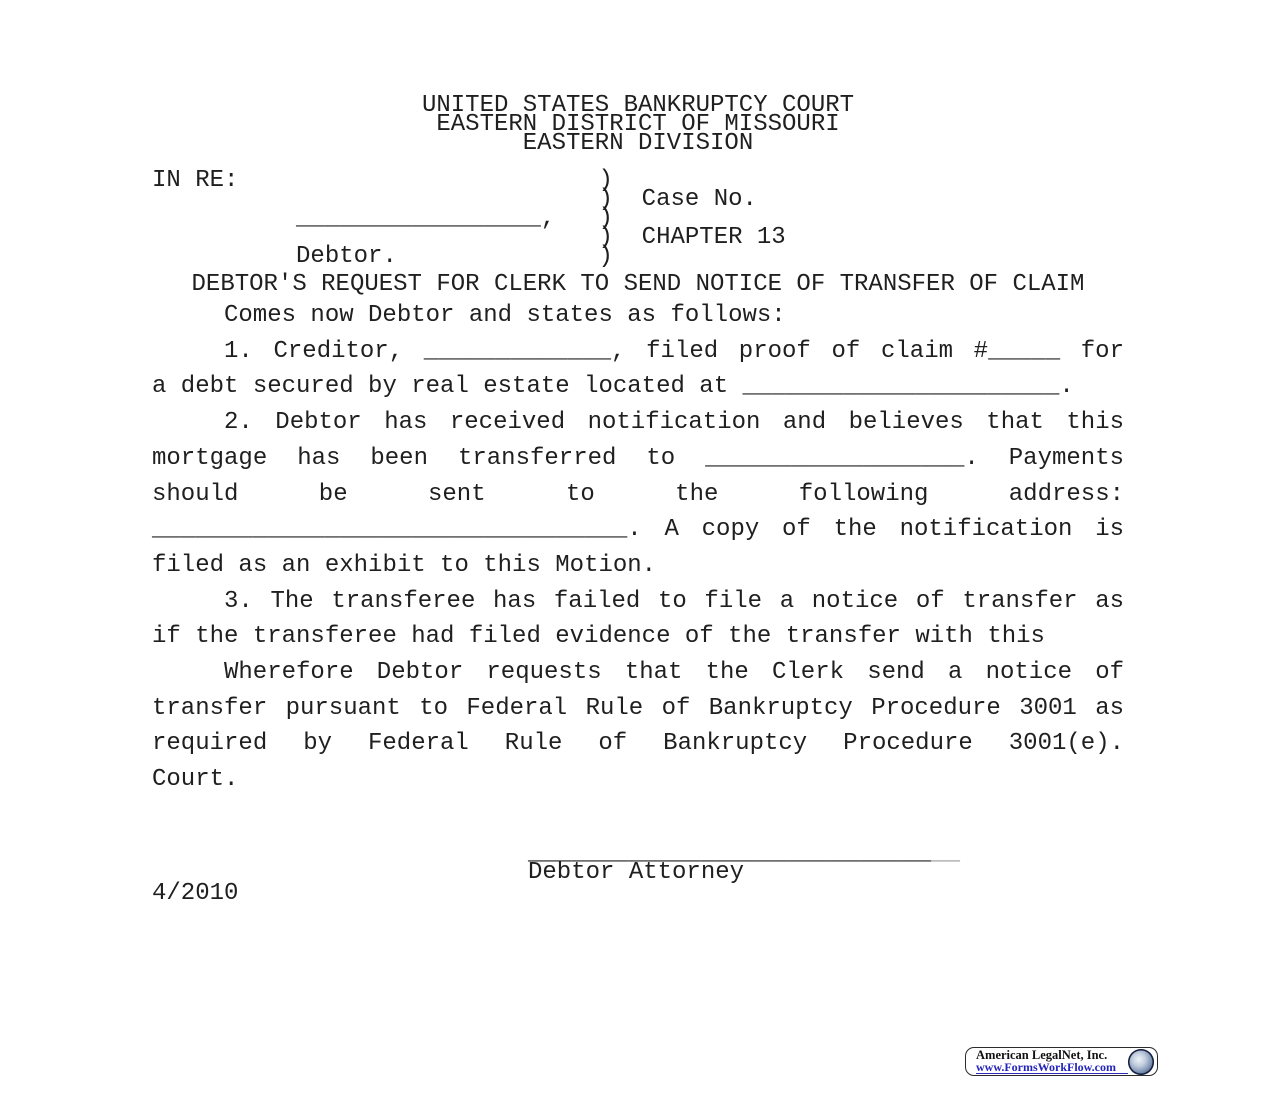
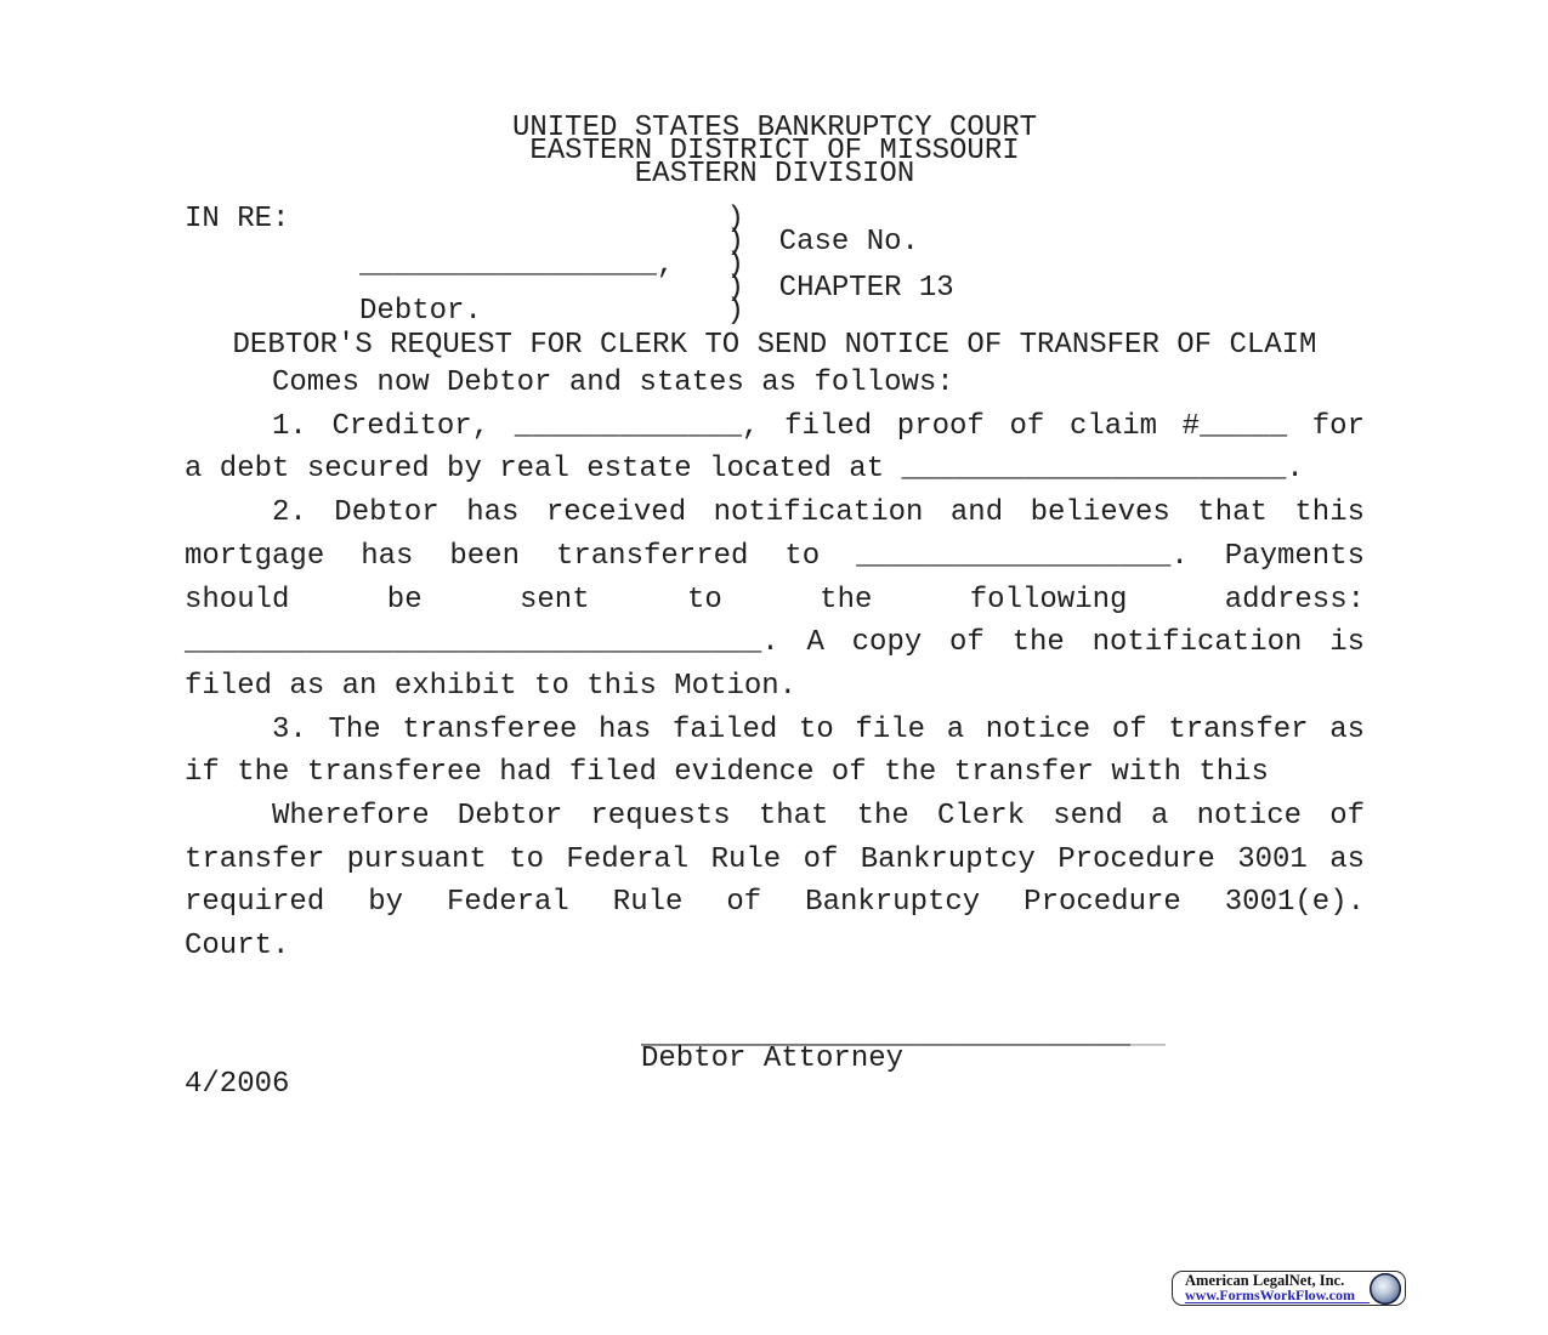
  UNITED STATES BANKRUPTCY COURT
  EASTERN DISTRICT OF MISSOURI
  EASTERN DIVISION
  IN RE: )
  ) Case No.
  _________________, )
  ) CHAPTER 13
  Debtor. )
  DEBTOR'S REQUEST FOR CLERK TO SEND NOTICE OF TRANSFER OF CLAIM
  Comes now Debtor and states as follows:
  1. Creditor, _____________, filed proof of claim #_____ for
  a debt secured by real estate located at ______________________.
  2. Debtor has received notification and believes that this
  mortgage has been transferred to __________________. Payments
  should be sent to the following address:
  _________________________________. A copy of the notification is
  filed as an exhibit to this Motion.
  3. The transferee has failed to file a notice of transfer as
  if the transferee had filed evidence of the transfer with this
  Wherefore Debtor requests that the Clerk send a notice of
  transfer pursuant to Federal Rule of Bankruptcy Procedure 3001 as
  required by Federal Rule of Bankruptcy Procedure 3001(e).
  Court.
  ______________________________
  Debtor Attorney
- 4/2010
+ 4/2006
  American LegalNet, Inc.
  www.FormsWorkFlow.com
